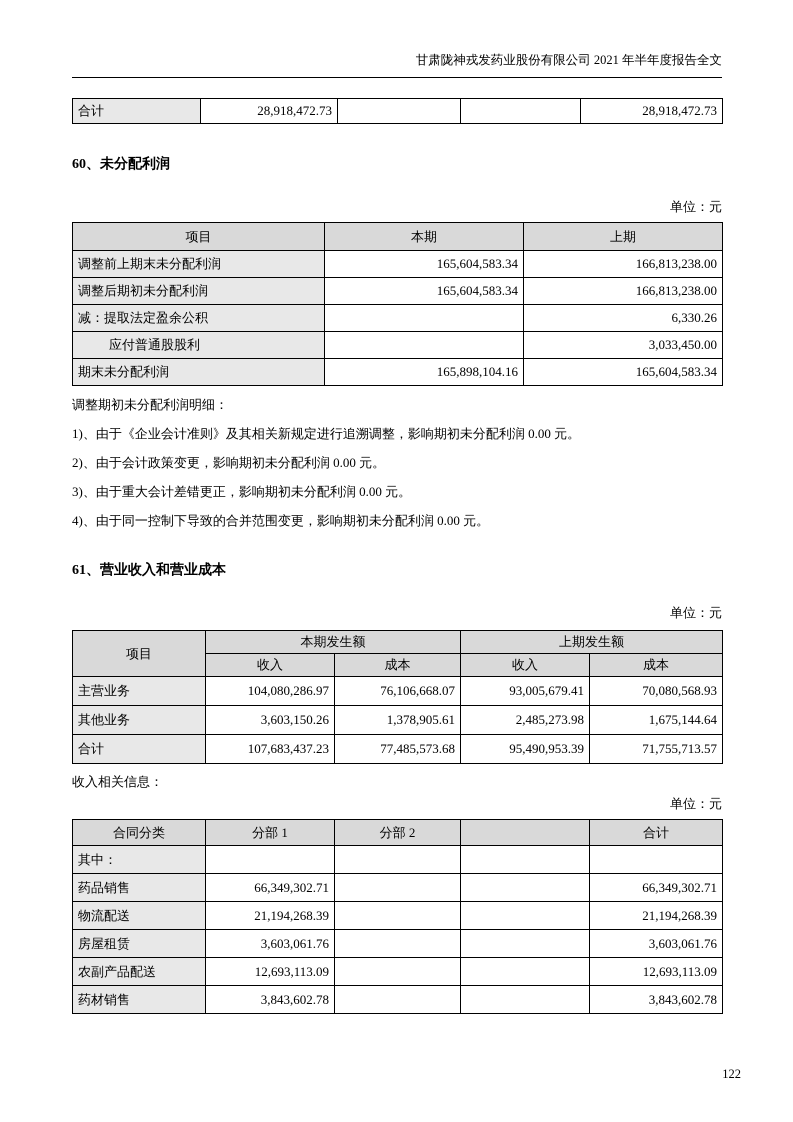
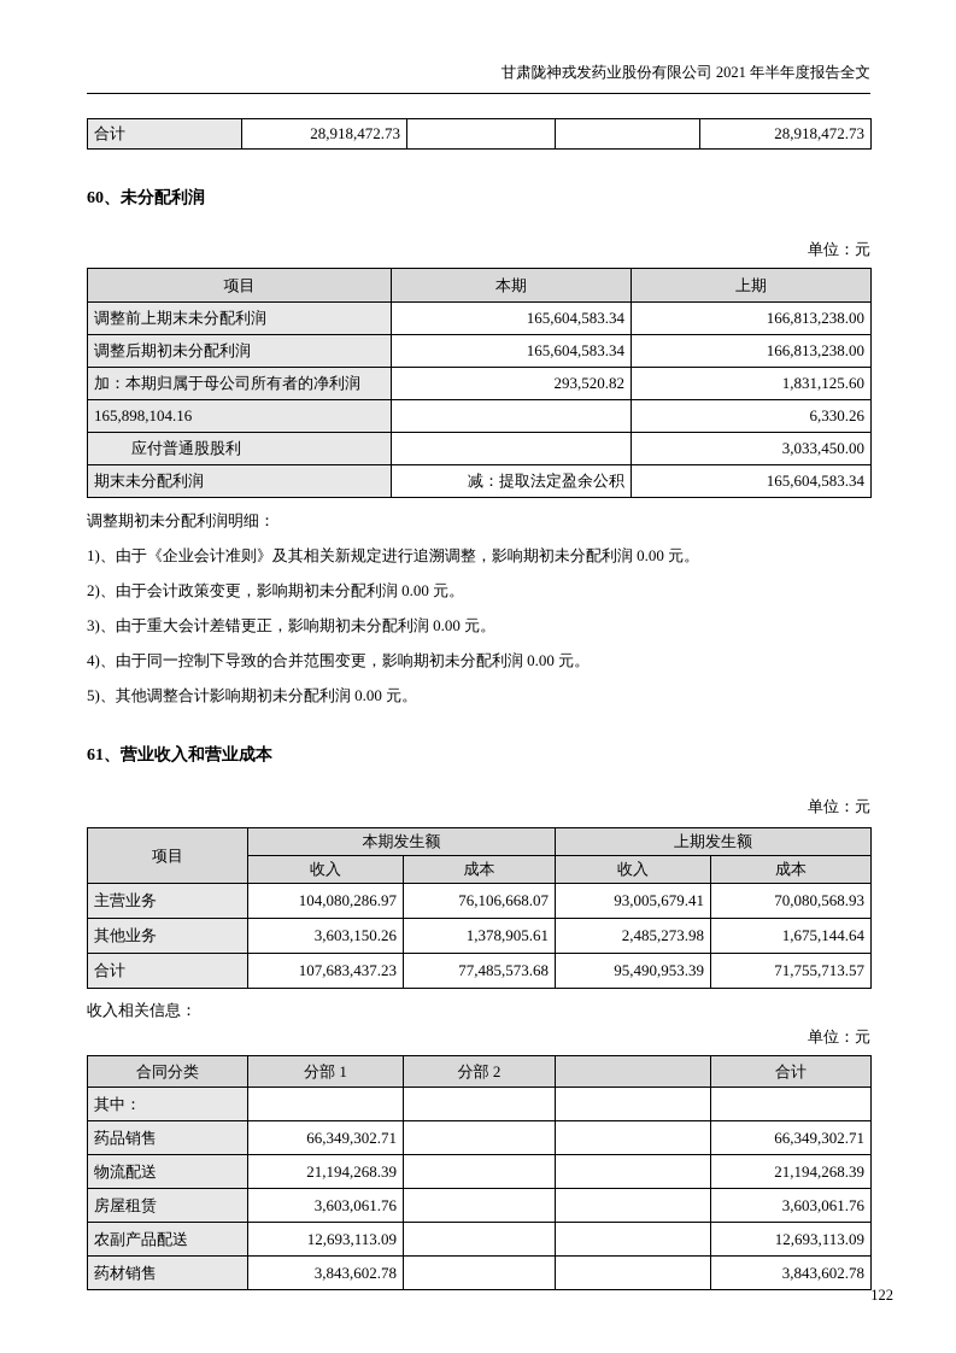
  甘肃陇神戎发药业股份有限公司 2021 年半年度报告全文
  合计	28,918,472.73			28,918,472.73
  60、未分配利润
  单位：元
  项目	本期	上期
  调整前上期末未分配利润	165,604,583.34	166,813,238.00
  调整后期初未分配利润	165,604,583.34	166,813,238.00
+ 加：本期归属于母公司所有者的净利润	293,520.82	1,831,125.60
- 减：提取法定盈余公积		6,330.26
+ 165,898,104.16		6,330.26
  应付普通股股利		3,033,450.00
- 期末未分配利润	165,898,104.16	165,604,583.34
+ 期末未分配利润	减：提取法定盈余公积	165,604,583.34
  调整期初未分配利润明细：
  1)、由于《企业会计准则》及其相关新规定进行追溯调整，影响期初未分配利润 0.00 元。
  2)、由于会计政策变更，影响期初未分配利润 0.00 元。
  3)、由于重大会计差错更正，影响期初未分配利润 0.00 元。
  4)、由于同一控制下导致的合并范围变更，影响期初未分配利润 0.00 元。
+ 5)、其他调整合计影响期初未分配利润 0.00 元。
  61、营业收入和营业成本
  单位：元
  项目	本期发生额	上期发生额
  收入	成本	收入	成本
  主营业务	104,080,286.97	76,106,668.07	93,005,679.41	70,080,568.93
  其他业务	3,603,150.26	1,378,905.61	2,485,273.98	1,675,144.64
  合计	107,683,437.23	77,485,573.68	95,490,953.39	71,755,713.57
  收入相关信息：
  单位：元
  合同分类	分部 1	分部 2		合计
  其中：
  药品销售	66,349,302.71			66,349,302.71
  物流配送	21,194,268.39			21,194,268.39
  房屋租赁	3,603,061.76			3,603,061.76
  农副产品配送	12,693,113.09			12,693,113.09
  药材销售	3,843,602.78			3,843,602.78
  122
